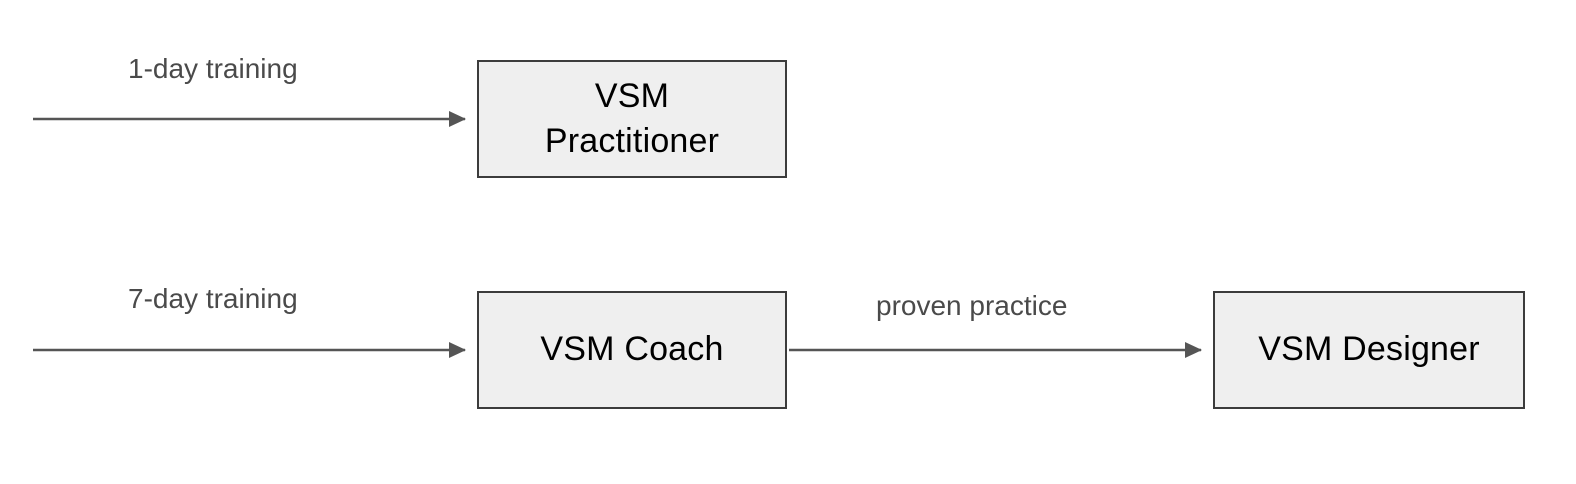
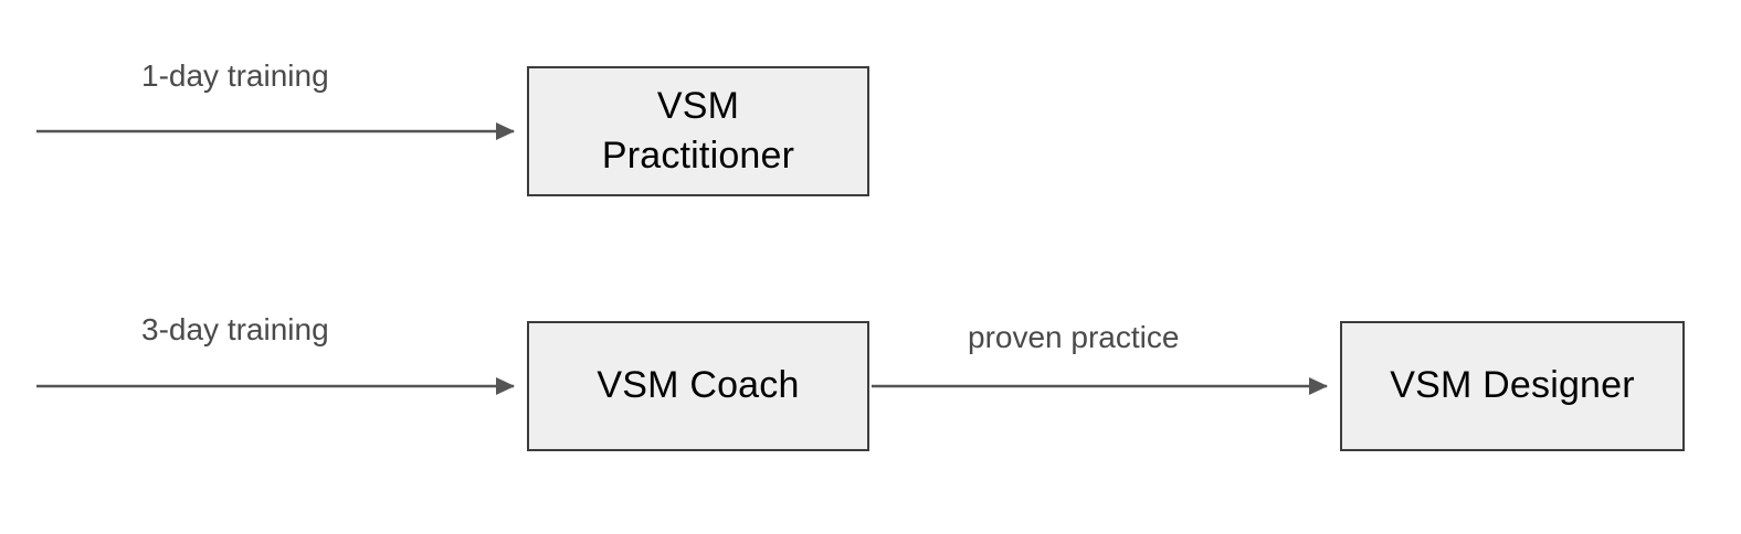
  1-day training
- 7-day training
+ 3-day training
  proven practice
  VSM
  Practitioner
  VSM Coach
  VSM Designer
